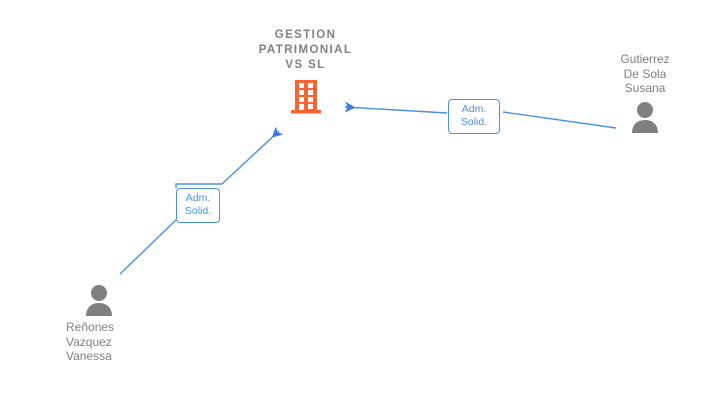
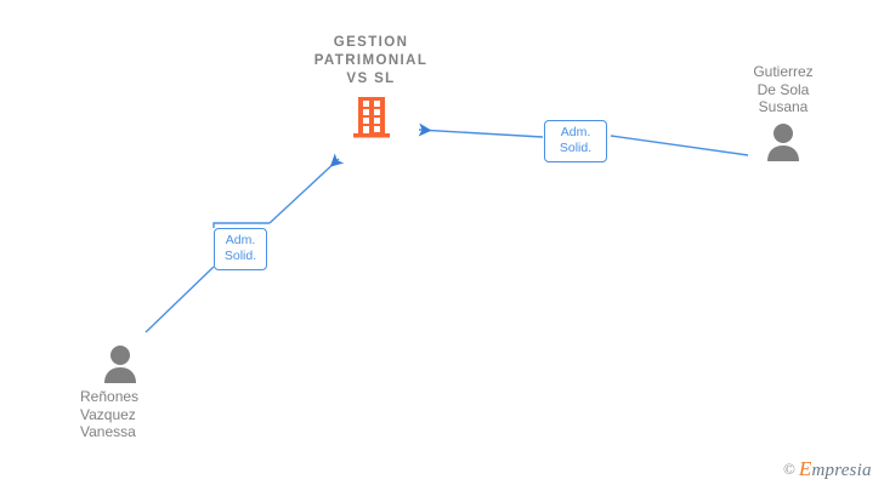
  GESTION
  PATRIMONIAL
  VS SL
  Gutierrez
  De Sola
  Susana
  Reñones
  Vazquez
  Vanessa
  Adm.
  Solid.
  Adm.
  Solid.
+ ©
+ Empresia
